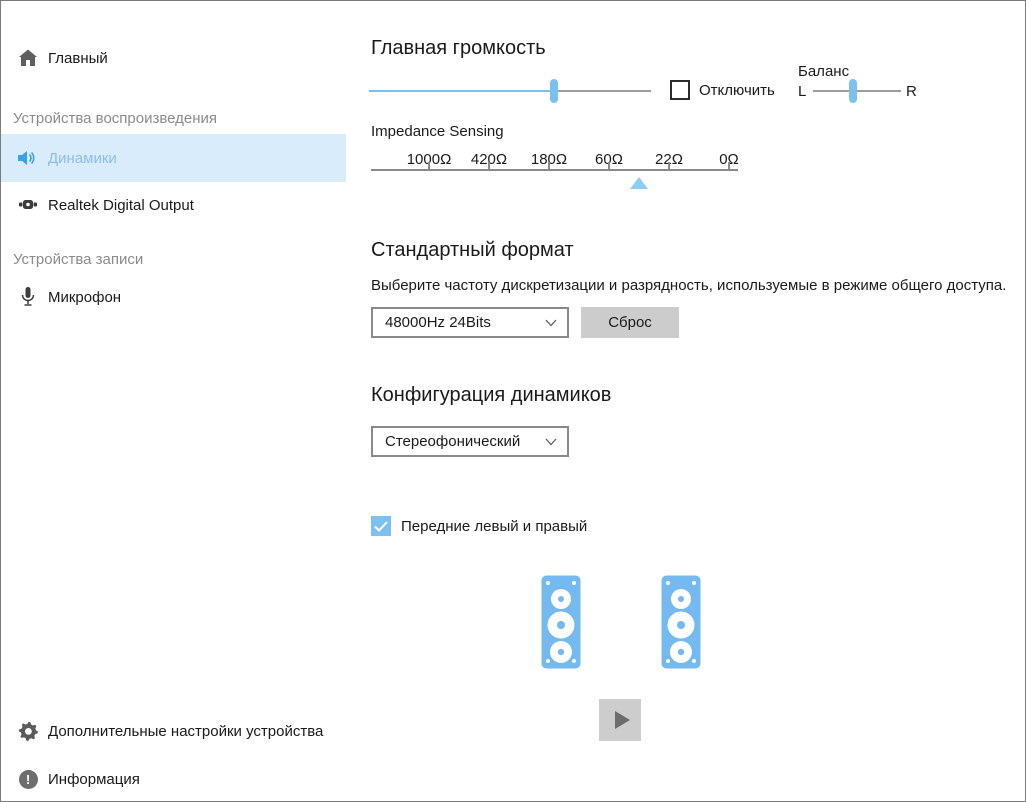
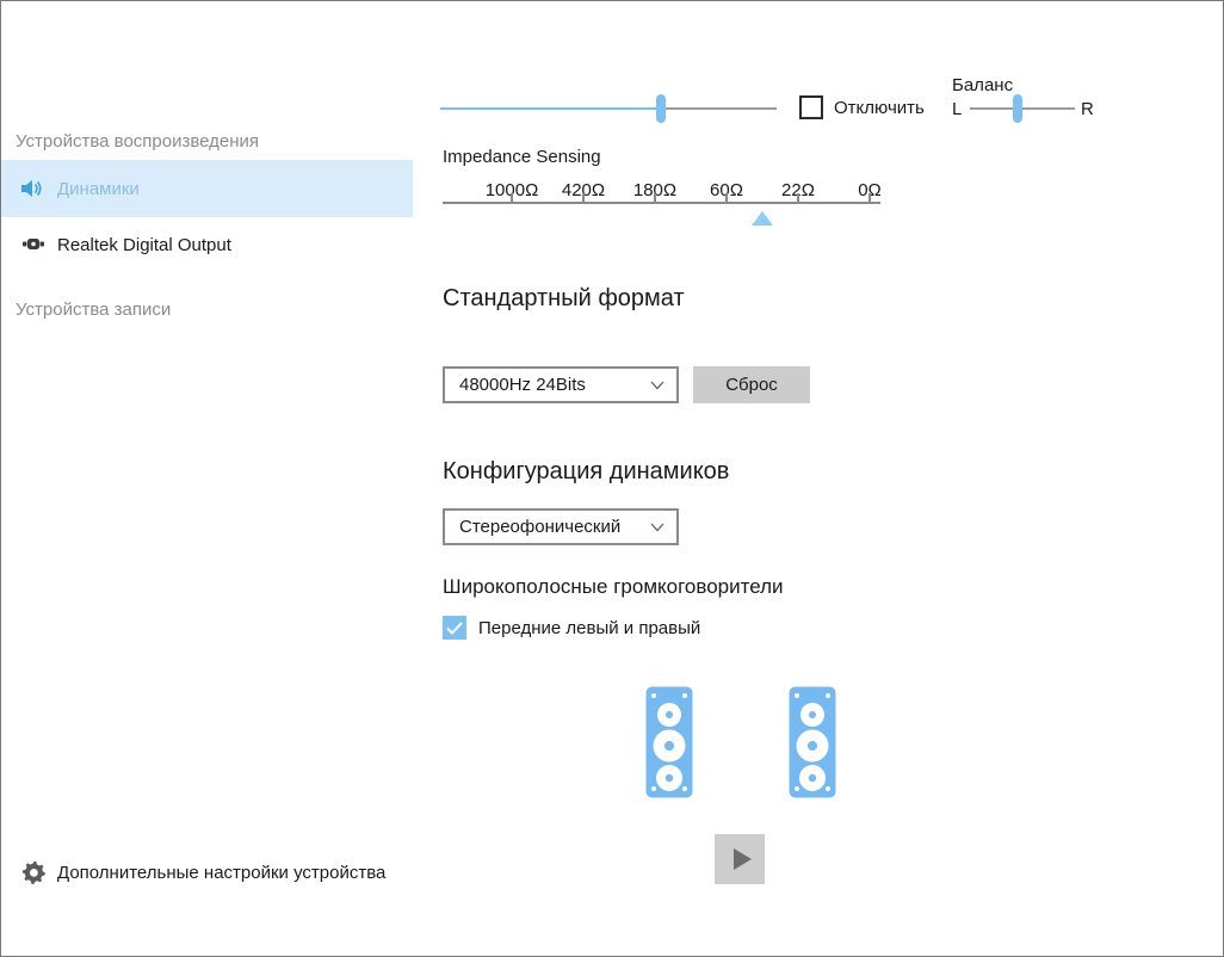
- Главный
  Устройства воспроизведения
  Динамики
  Realtek Digital Output
  Устройства записи
- Микрофон
  Дополнительные настройки устройства
- !
- Информация
- Главная громкость
  Отключить
  Баланс
  L
  R
  Impedance Sensing
  1000Ω
  420Ω
  180Ω
  60Ω
  22Ω
  0Ω
  Стандартный формат
- Выберите частоту дискретизации и разрядность, используемые в режиме общего доступа.
  48000Hz 24Bits
  Сброс
  Конфигурация динамиков
  Стереофонический
+ Широкополосные громкоговорители
  Передние левый и правый
